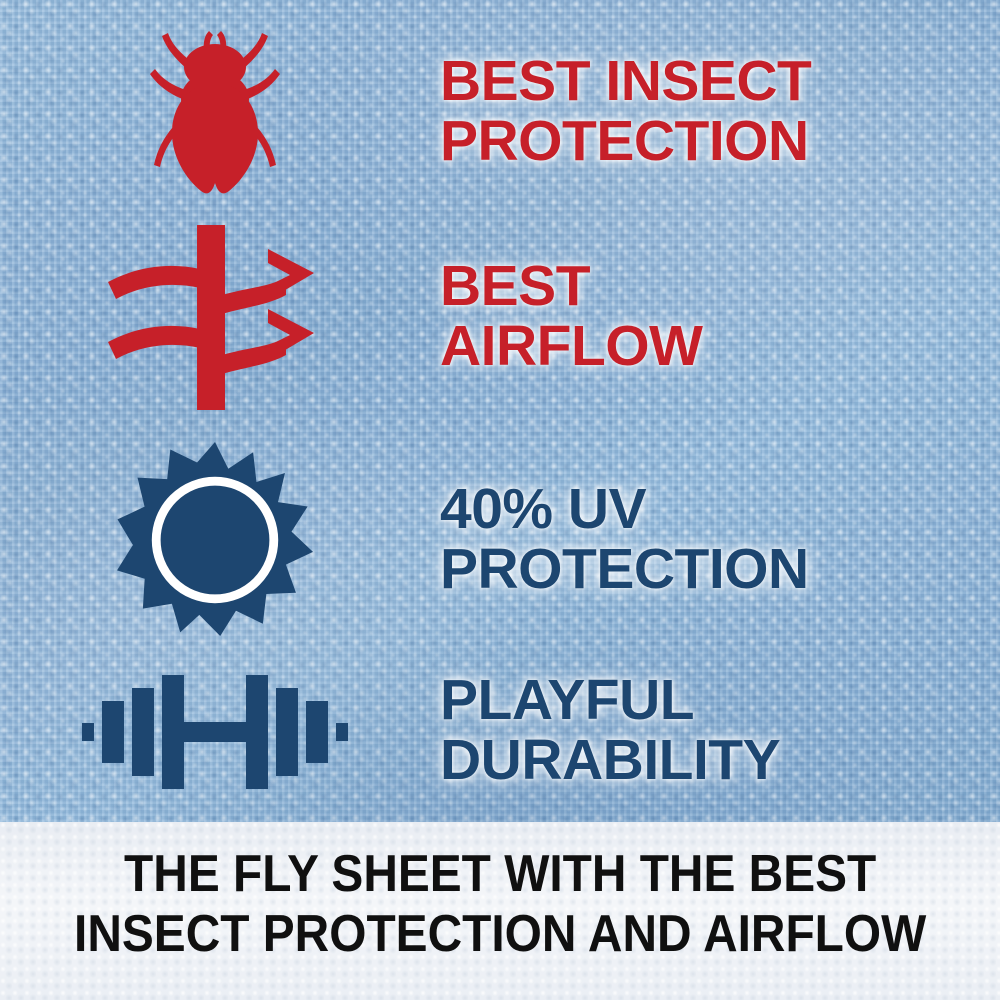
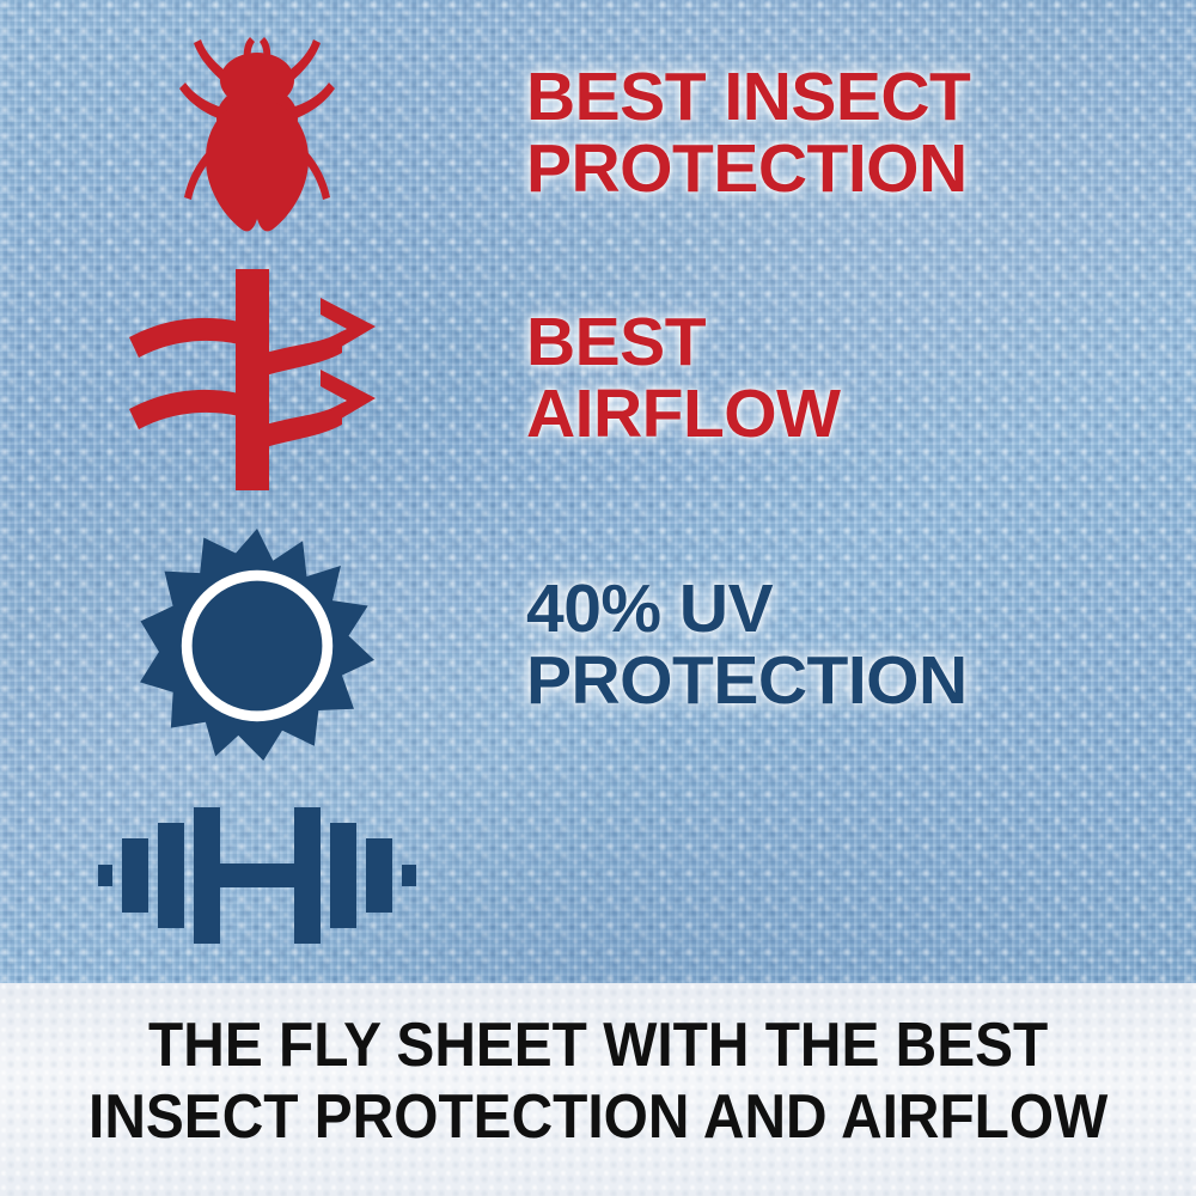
  BEST INSECT
  PROTECTION
  BEST
  AIRFLOW
  40% UV
  PROTECTION
- PLAYFUL
- DURABILITY
  THE FLY SHEET WITH THE BEST
  INSECT PROTECTION AND AIRFLOW
